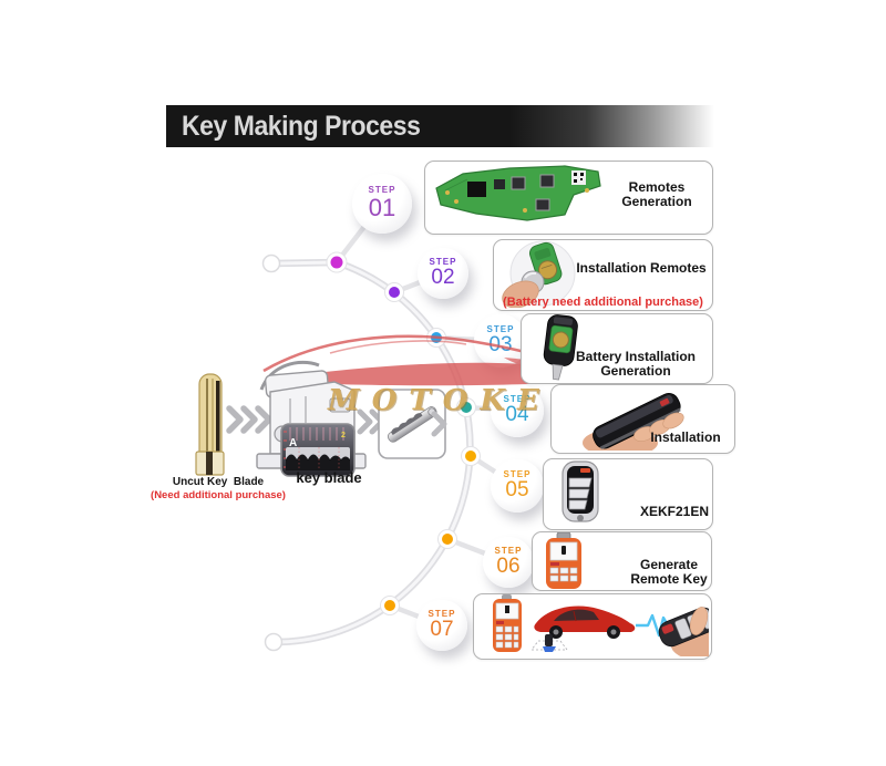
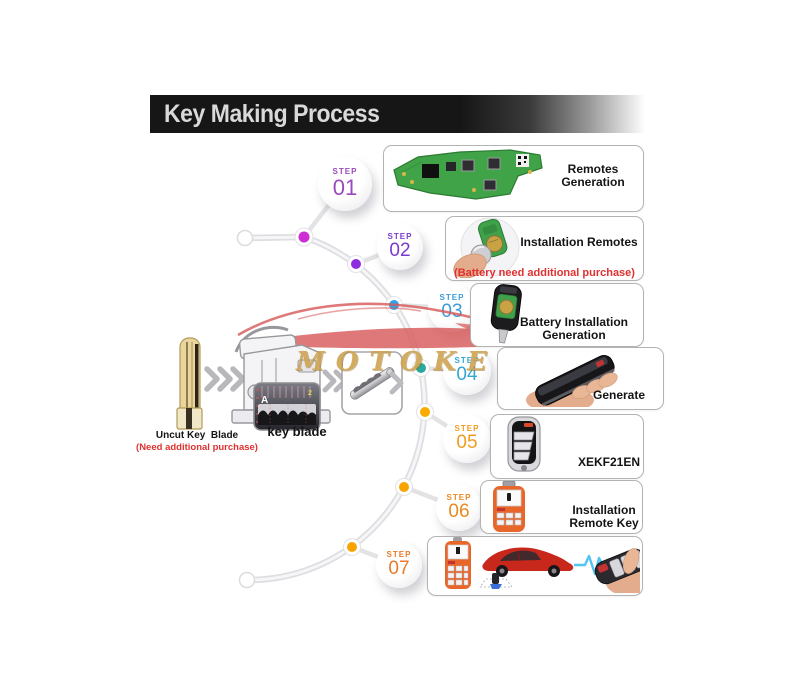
  Key Making Process
  STEP
  01
  STEP
  02
  STEP
  03
  STEP
  04
  STEP
  05
  STEP
  06
  STEP
  07
  MOTOKE
  A
  Uncut Key Blade
  (Need additional purchase)
  key blade
  Remotes
  Generation
  Installation Remotes
  (Battery need additional purchase)
  Battery Installation
  Generation
- Installation
+ Generate
  XEKF21EN
- Generate
+ Installation
  Remote Key
